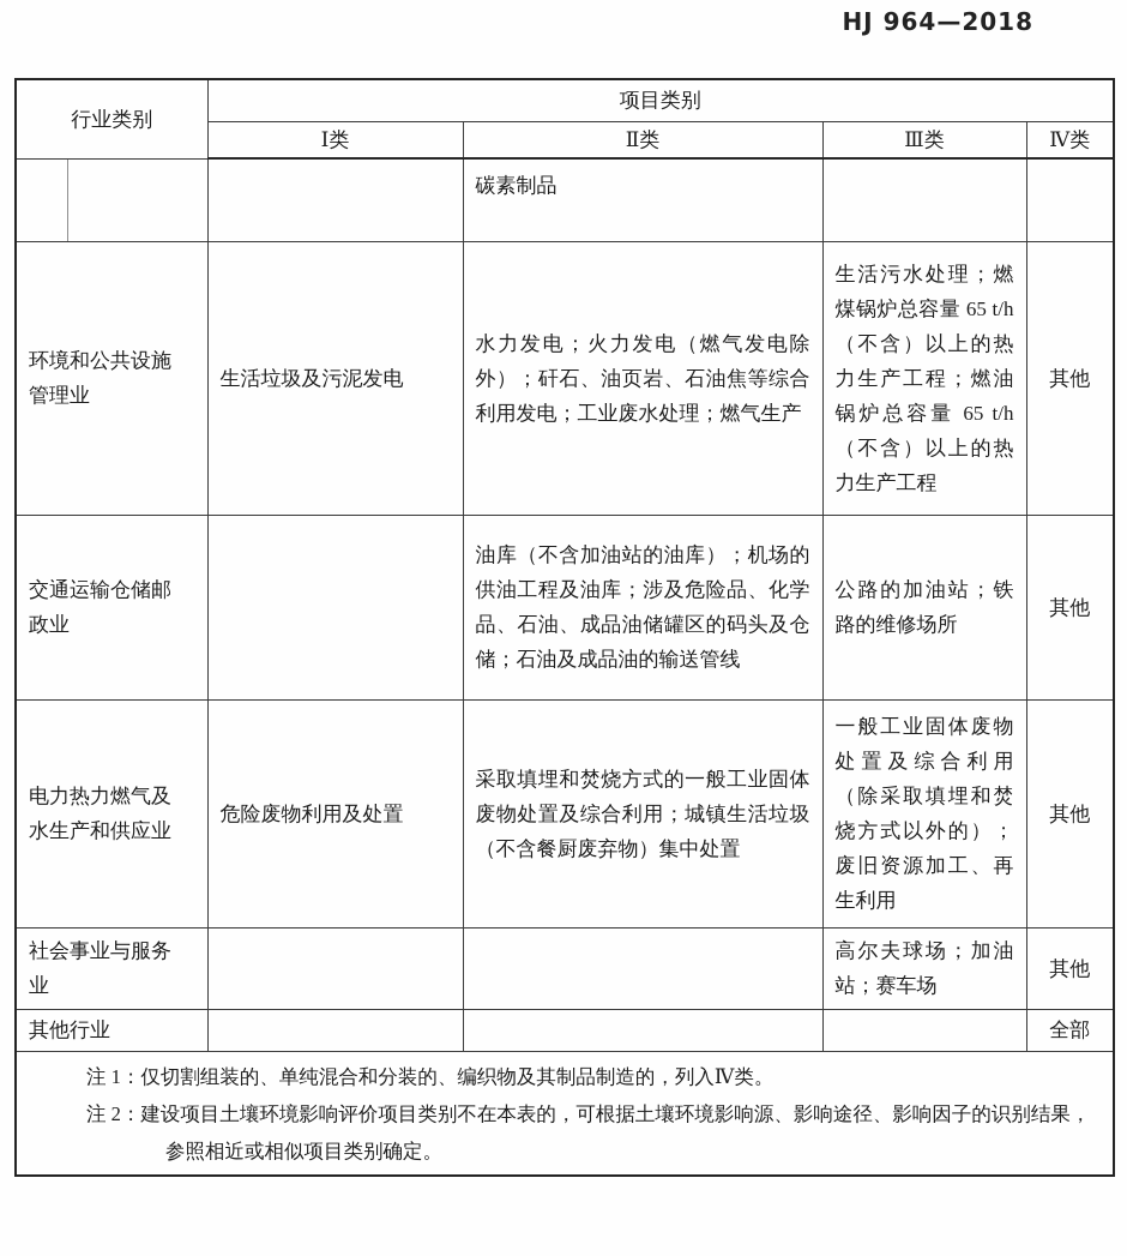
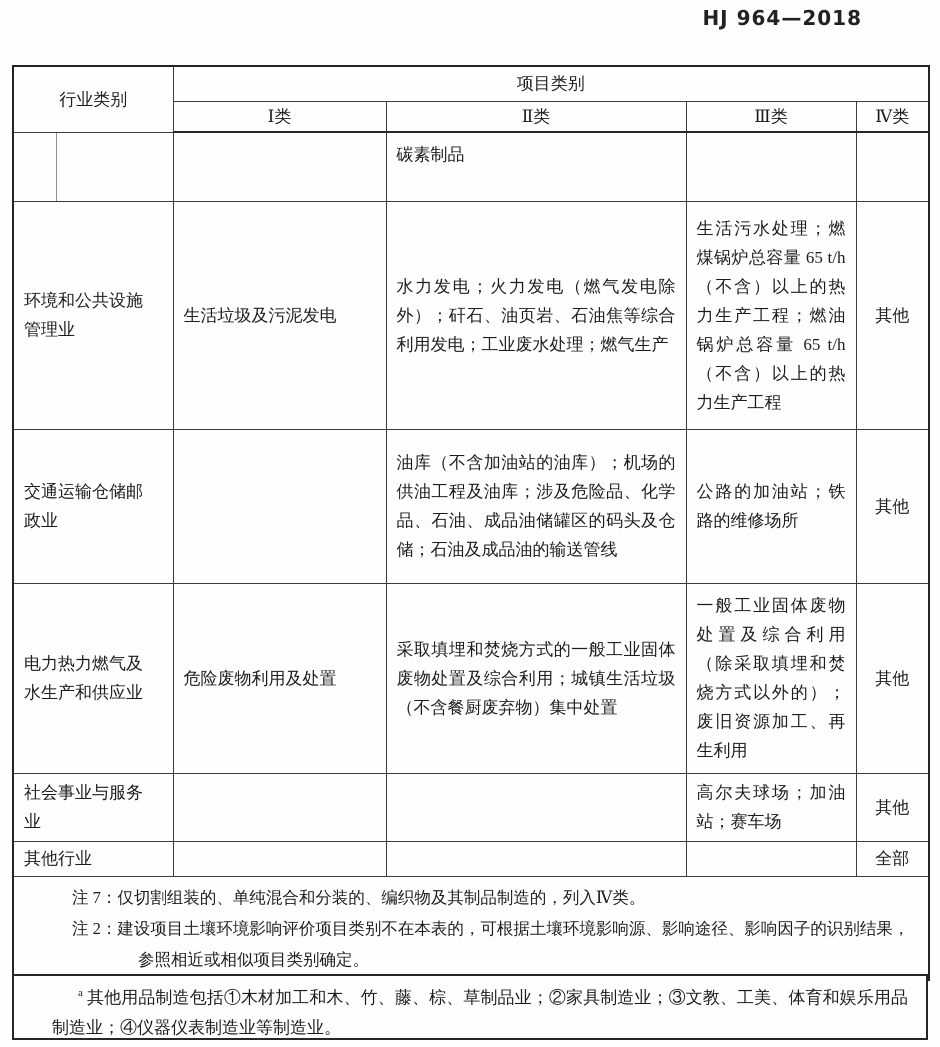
  HJ 964—2018
  行业类别	项目类别
  Ⅰ类	Ⅱ类	Ⅲ类	Ⅳ类
  			碳素制品
  环境和公共设施管理业	生活垃圾及污泥发电	水力发电；火力发电（燃气发电除外）；矸石、油页岩、石油焦等综合利用发电；工业废水处理；燃气生产	生活污水处理；燃煤锅炉总容量 65 t/h（不含）以上的热力生产工程；燃油锅炉总容量 65 t/h（不含）以上的热力生产工程	其他
  交通运输仓储邮政业		油库（不含加油站的油库）；机场的供油工程及油库；涉及危险品、化学品、石油、成品油储罐区的码头及仓储；石油及成品油的输送管线	公路的加油站；铁路的维修场所	其他
  电力热力燃气及水生产和供应业	危险废物利用及处置	采取填埋和焚烧方式的一般工业固体废物处置及综合利用；城镇生活垃圾（不含餐厨废弃物）集中处置	一般工业固体废物处置及综合利用（除采取填埋和焚烧方式以外的）；废旧资源加工、再生利用	其他
  社会事业与服务业			高尔夫球场；加油站；赛车场	其他
  其他行业				全部
- 注 1：仅切割组装的、单纯混合和分装的、编织物及其制品制造的，列入Ⅳ类。 注 2：建设项目土壤环境影响评价项目类别不在本表的，可根据土壤环境影响源、影响途径、影响因子的识别结果，参照相近或相似项目类别确定。
+ 注 7：仅切割组装的、单纯混合和分装的、编织物及其制品制造的，列入Ⅳ类。 注 2：建设项目土壤环境影响评价项目类别不在本表的，可根据土壤环境影响源、影响途径、影响因子的识别结果，参照相近或相似项目类别确定。
+ a 其他用品制造包括①木材加工和木、竹、藤、棕、草制品业；②家具制造业；③文教、工美、体育和娱乐用品制造业；④仪器仪表制造业等制造业。
